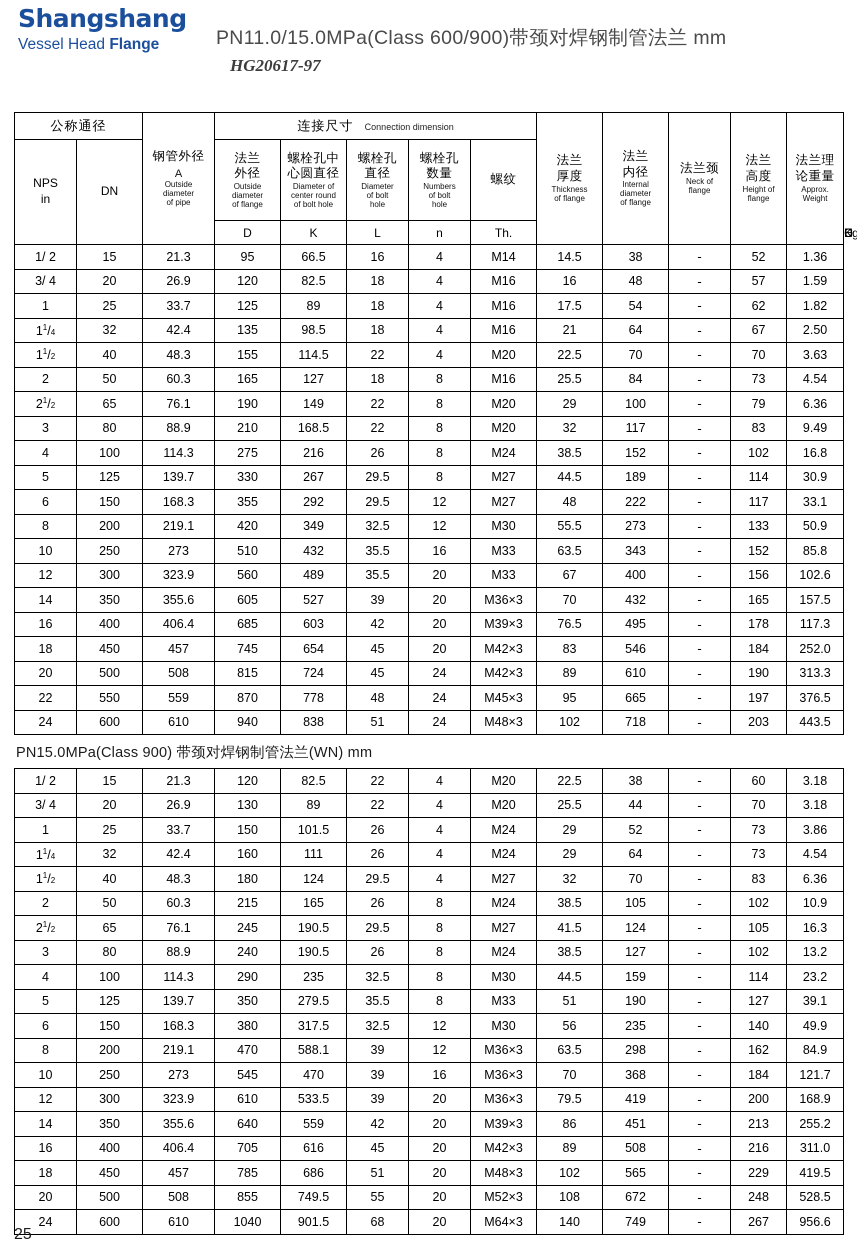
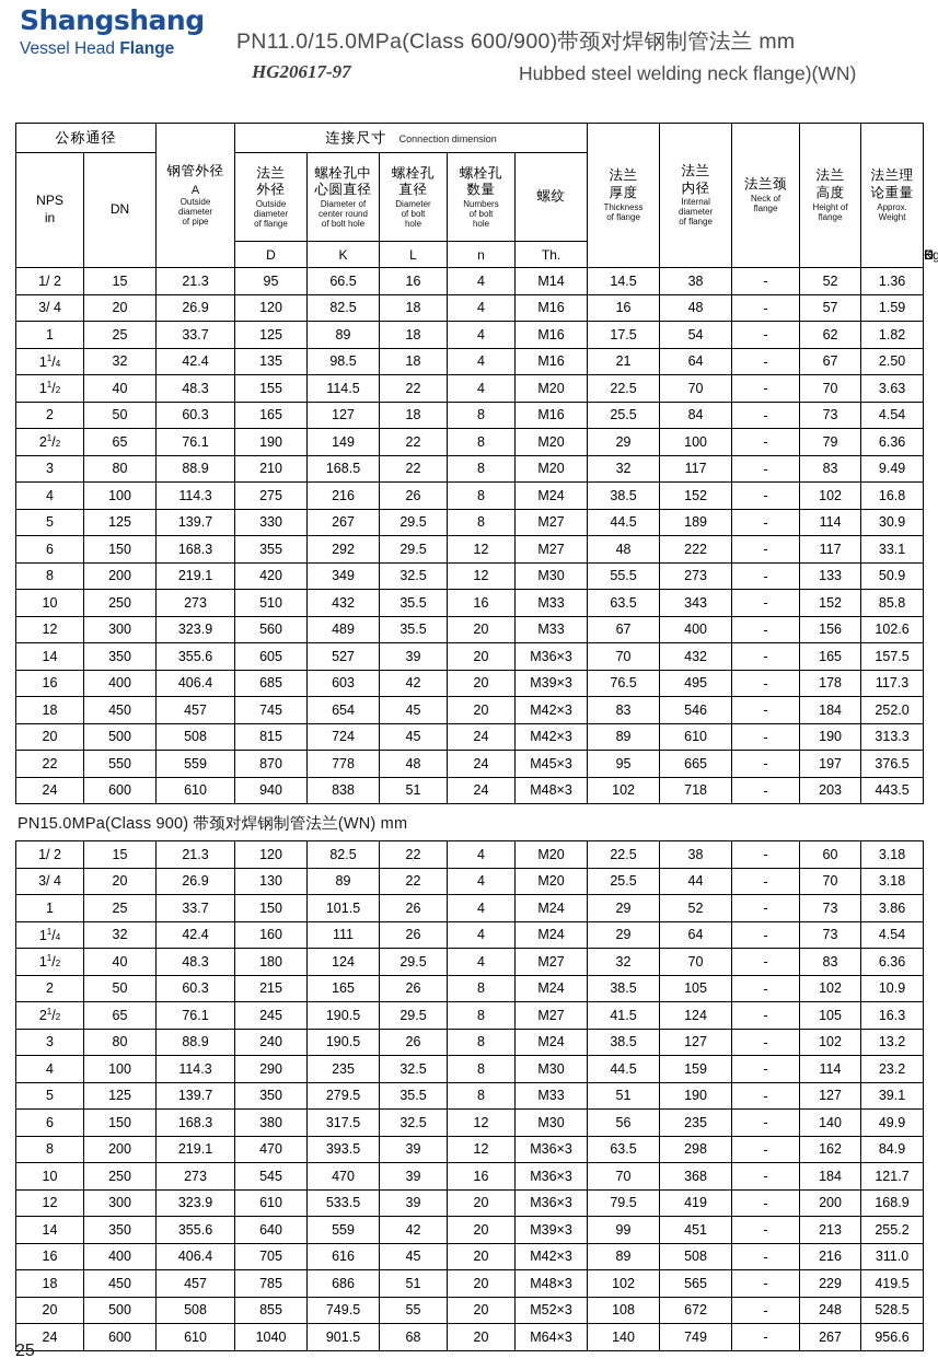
  Shangshang
  Vessel Head Flange
  PN11.0/15.0MPa(Class 600/900)带颈对焊钢制管法兰 mm
  HG20617-97
+ Hubbed steel welding neck flange)(WN)
  公称通径	钢管外径 A Outsidediameterof pipe	连接尺寸 Connection dimension	法兰厚度 Thicknessof flange	法兰内径 Internaldiameterof flange	法兰颈 Neck offlange	法兰高度 Height offlange	法兰理论重量 Approx.Weight
  NPSin	DN	法兰外径 Outsidediameterof flange	螺栓孔中心圆直径 Diameter ofcenter roundof bolt hole	螺栓孔直径 Diameterof bolthole	螺栓孔数量 Numbersof bolthole	螺纹
  D	K	L	n	Th.				Kg
  1/ 2	15	21.3	95	66.5	16	4	M14	14.5	38	-	52	1.36
  3/ 4	20	26.9	120	82.5	18	4	M16	16	48	-	57	1.59
  1	25	33.7	125	89	18	4	M16	17.5	54	-	62	1.82
  11/4	32	42.4	135	98.5	18	4	M16	21	64	-	67	2.50
  11/2	40	48.3	155	114.5	22	4	M20	22.5	70	-	70	3.63
  2	50	60.3	165	127	18	8	M16	25.5	84	-	73	4.54
  21/2	65	76.1	190	149	22	8	M20	29	100	-	79	6.36
  3	80	88.9	210	168.5	22	8	M20	32	117	-	83	9.49
  4	100	114.3	275	216	26	8	M24	38.5	152	-	102	16.8
  5	125	139.7	330	267	29.5	8	M27	44.5	189	-	114	30.9
  6	150	168.3	355	292	29.5	12	M27	48	222	-	117	33.1
  8	200	219.1	420	349	32.5	12	M30	55.5	273	-	133	50.9
  10	250	273	510	432	35.5	16	M33	63.5	343	-	152	85.8
  12	300	323.9	560	489	35.5	20	M33	67	400	-	156	102.6
  14	350	355.6	605	527	39	20	M36×3	70	432	-	165	157.5
  16	400	406.4	685	603	42	20	M39×3	76.5	495	-	178	117.3
  18	450	457	745	654	45	20	M42×3	83	546	-	184	252.0
  20	500	508	815	724	45	24	M42×3	89	610	-	190	313.3
  22	550	559	870	778	48	24	M45×3	95	665	-	197	376.5
  24	600	610	940	838	51	24	M48×3	102	718	-	203	443.5
  PN15.0MPa(Class 900) 带颈对焊钢制管法兰(WN) mm
  1/ 2	15	21.3	120	82.5	22	4	M20	22.5	38	-	60	3.18
  3/ 4	20	26.9	130	89	22	4	M20	25.5	44	-	70	3.18
  1	25	33.7	150	101.5	26	4	M24	29	52	-	73	3.86
  11/4	32	42.4	160	111	26	4	M24	29	64	-	73	4.54
  11/2	40	48.3	180	124	29.5	4	M27	32	70	-	83	6.36
  2	50	60.3	215	165	26	8	M24	38.5	105	-	102	10.9
  21/2	65	76.1	245	190.5	29.5	8	M27	41.5	124	-	105	16.3
  3	80	88.9	240	190.5	26	8	M24	38.5	127	-	102	13.2
  4	100	114.3	290	235	32.5	8	M30	44.5	159	-	114	23.2
  5	125	139.7	350	279.5	35.5	8	M33	51	190	-	127	39.1
  6	150	168.3	380	317.5	32.5	12	M30	56	235	-	140	49.9
- 8	200	219.1	470	588.1	39	12	M36×3	63.5	298	-	162	84.9
+ 8	200	219.1	470	393.5	39	12	M36×3	63.5	298	-	162	84.9
  10	250	273	545	470	39	16	M36×3	70	368	-	184	121.7
  12	300	323.9	610	533.5	39	20	M36×3	79.5	419	-	200	168.9
- 14	350	355.6	640	559	42	20	M39×3	86	451	-	213	255.2
+ 14	350	355.6	640	559	42	20	M39×3	99	451	-	213	255.2
  16	400	406.4	705	616	45	20	M42×3	89	508	-	216	311.0
  18	450	457	785	686	51	20	M48×3	102	565	-	229	419.5
  20	500	508	855	749.5	55	20	M52×3	108	672	-	248	528.5
  24	600	610	1040	901.5	68	20	M64×3	140	749	-	267	956.6
  25
